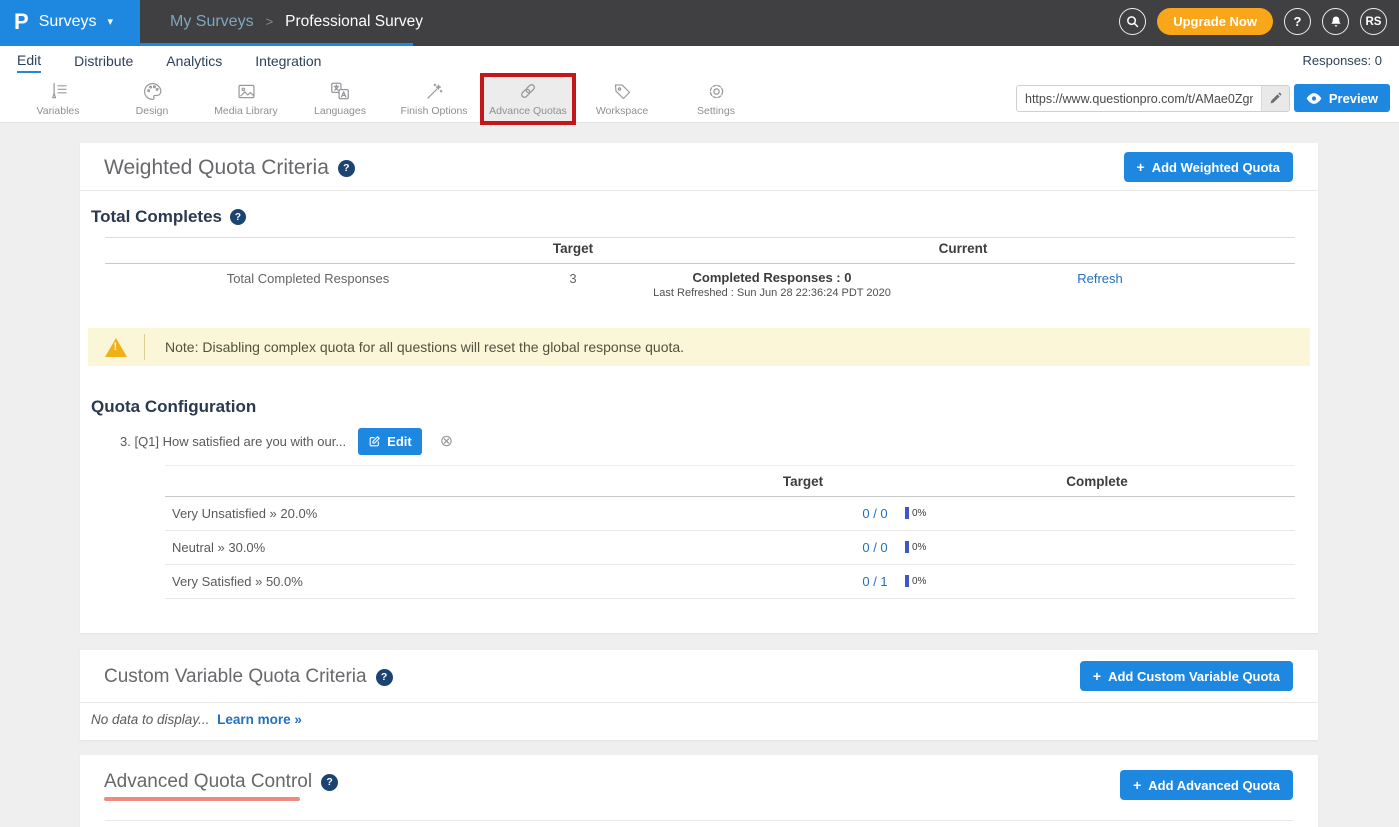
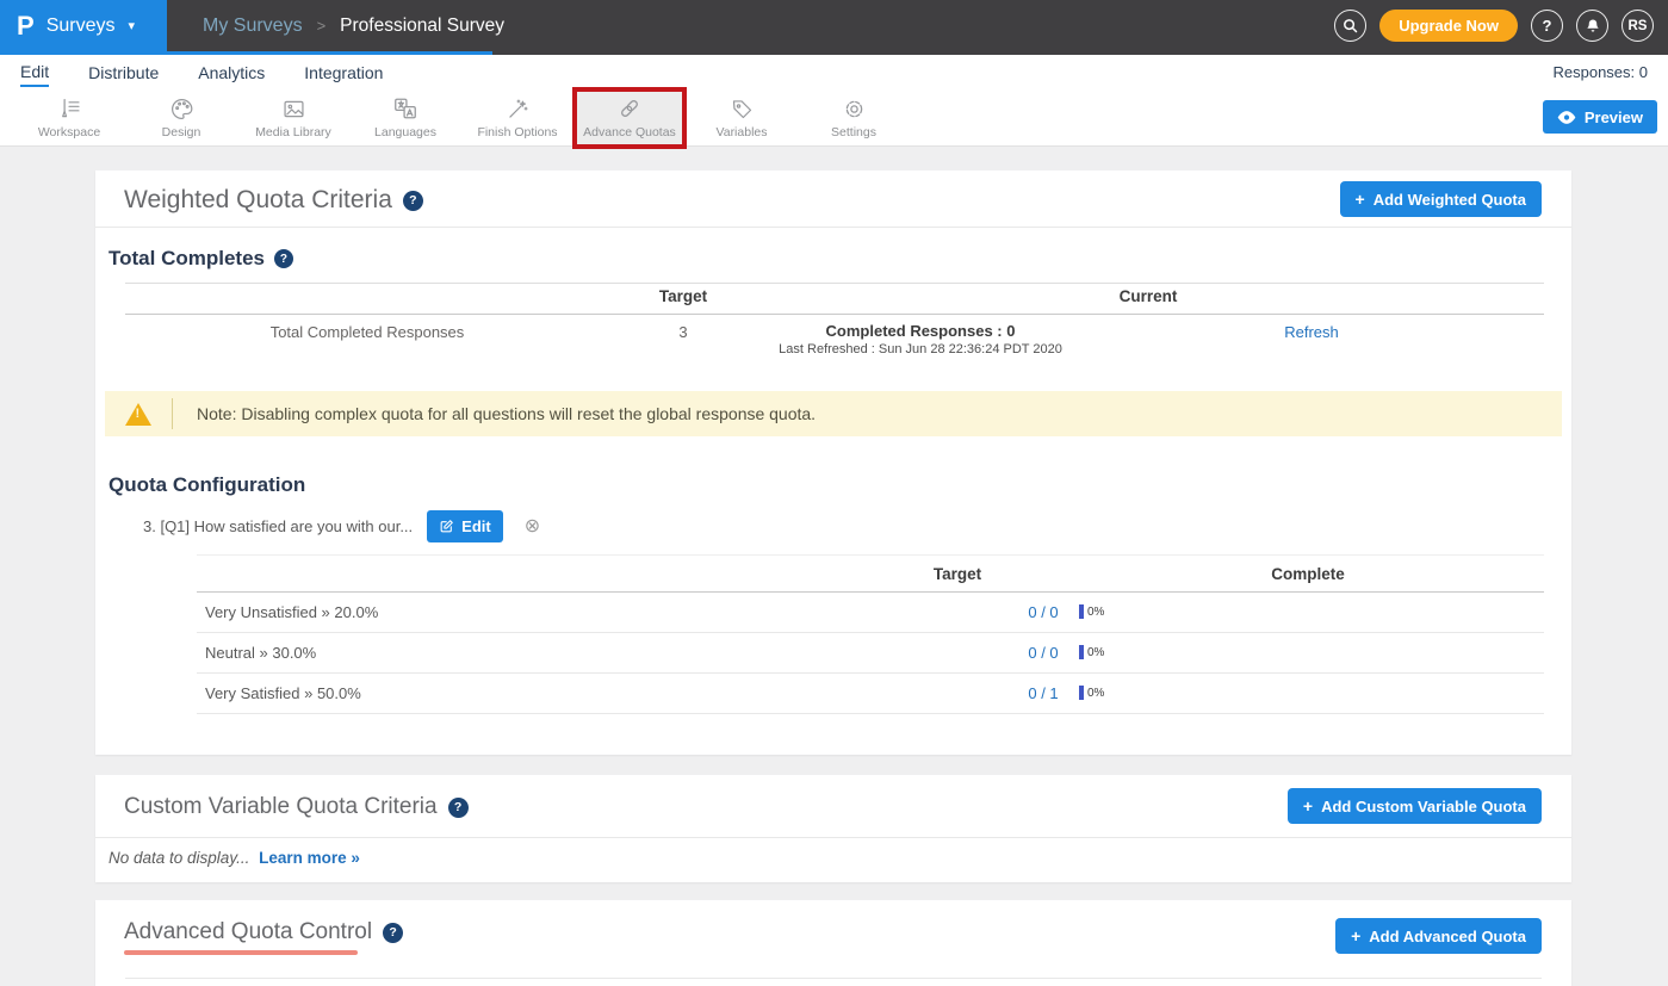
  P
  Surveys
  ▾
  My Surveys
  >
  Professional Survey
  Upgrade Now
  ?
  RS
  Edit
  Distribute
  Analytics
  Integration
  Responses: 0
- Variables
+ Workspace
  Design
  Media Library
  Languages
  Finish Options
  Advance Quotas
- Workspace
+ Variables
  Settings
- https://www.questionpro.com/t/AMae0Zgn
  Preview
  Weighted Quota Criteria
  ?
  +
  Add Weighted Quota
  Total Completes
  ?
  Target
  Current
  Total Completed Responses
  3
  Completed Responses : 0
  Last Refreshed : Sun Jun 28 22:36:24 PDT 2020
  Refresh
  Note: Disabling complex quota for all questions will reset the global response quota.
  Quota Configuration
  3. [Q1] How satisfied are you with our...
  Edit
  ⊗
  Target
  Complete
  Very Unsatisfied » 20.0%
  0 / 0
  0%
  Neutral » 30.0%
  0 / 0
  0%
  Very Satisfied » 50.0%
  0 / 1
  0%
  Custom Variable Quota Criteria
  ?
  +
  Add Custom Variable Quota
  No data to display... Learn more »
  Advanced Quota Control
  ?
  +
  Add Advanced Quota
